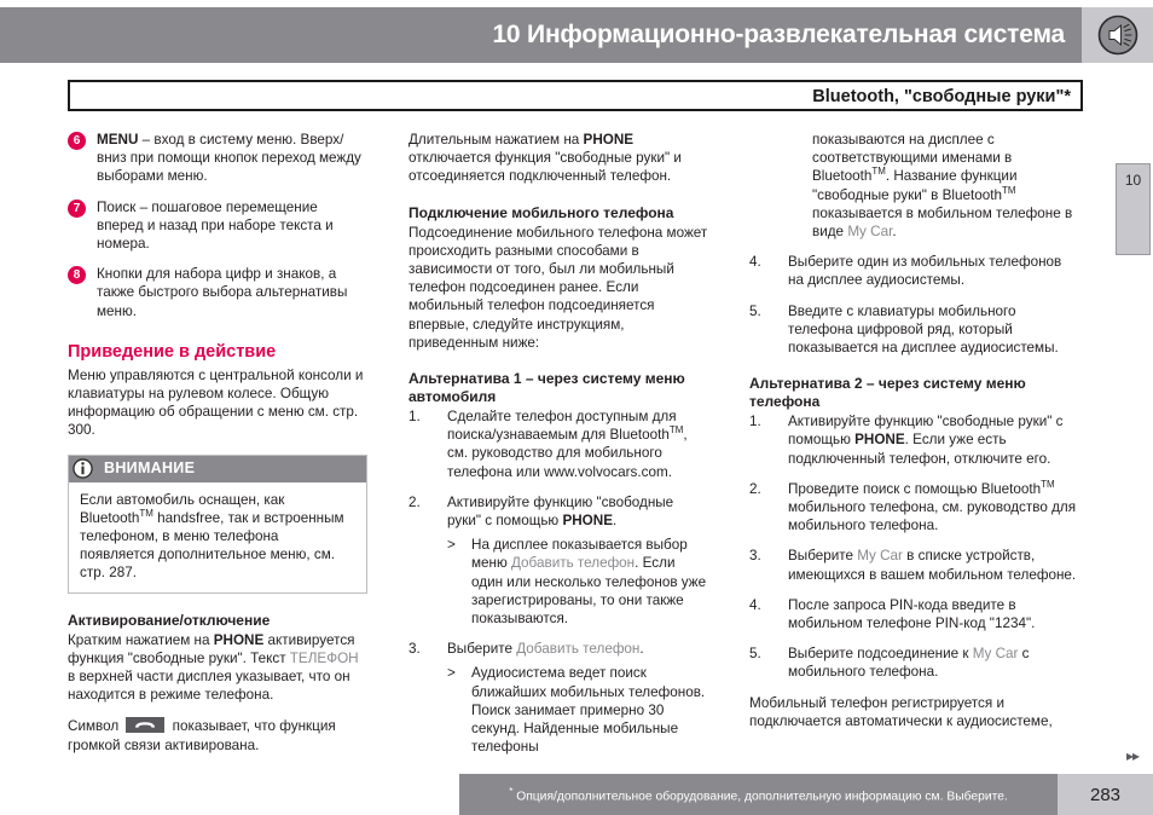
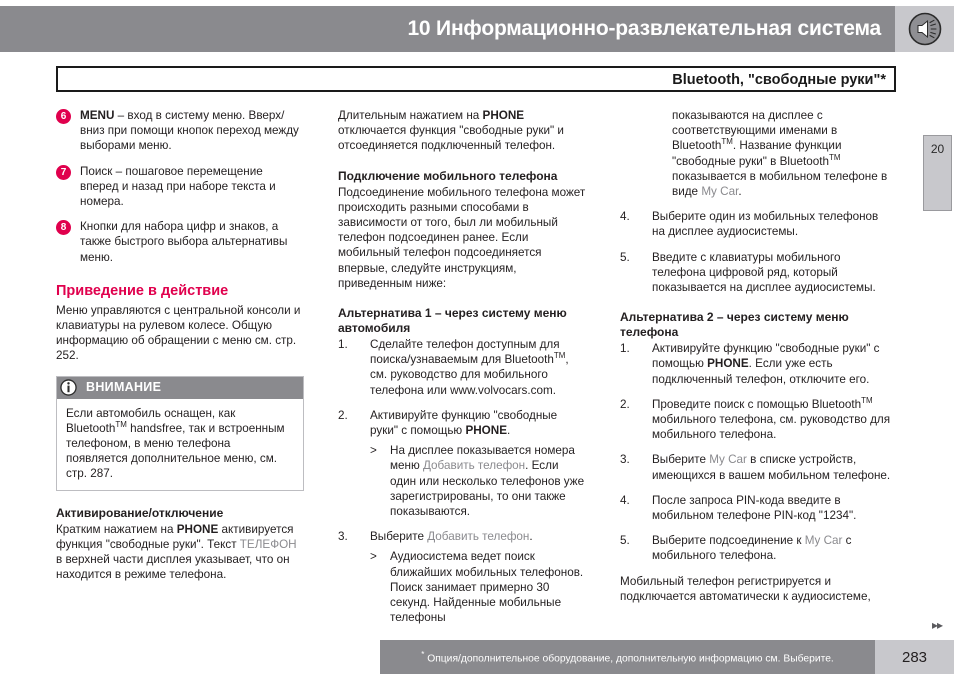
  10 Информационно-развлекательная система
  Bluetooth, "свободные руки"*
- 10
+ 20
  6
  MENU – вход в систему меню. Вверх/вниз при помощи кнопок переход между выборами меню.
  7
  Поиск – пошаговое перемещение вперед и назад при наборе текста и номера.
  8
  Кнопки для набора цифр и знаков, а также быстрого выбора альтернативы меню.
  Приведение в действие
- Меню управляются с центральной консоли и клавиатуры на рулевом колесе. Общую информацию об обращении с меню см. стр. 300.
+ Меню управляются с центральной консоли и клавиатуры на рулевом колесе. Общую информацию об обращении с меню см. стр. 252.
  ВНИМАНИЕ
  Если автомобиль оснащен, как BluetoothTM handsfree, так и встроенным телефоном, в меню телефона появляется дополнительное меню, см. стр. 287.
  Активирование/отключение
  Кратким нажатием на PHONE активируется функция "свободные руки". Текст ТЕЛЕФОН в верхней части дисплея указывает, что он находится в режиме телефона.
- Символ показывает, что функция громкой связи активирована.
  Длительным нажатием на PHONE отключается функция "свободные руки" и отсоединяется подключенный телефон.
  Подключение мобильного телефона
  Подсоединение мобильного телефона может происходить разными способами в зависимости от того, был ли мобильный телефон подсоединен ранее. Если мобильный телефон подсоединяется впервые, следуйте инструкциям, приведенным ниже:
  Альтернатива 1 – через систему меню автомобиля
  1.
  Сделайте телефон доступным для поиска/узнаваемым для BluetoothTM, см. руководство для мобильного телефона или www.volvocars.com.
  2.
  Активируйте функцию "свободные руки" с помощью PHONE.
  >
- На дисплее показывается выбор меню Добавить телефон. Если один или несколько телефонов уже зарегистрированы, то они также показываются.
+ На дисплее показывается номера меню Добавить телефон. Если один или несколько телефонов уже зарегистрированы, то они также показываются.
  3.
  Выберите Добавить телефон.
  >
  Аудиосистема ведет поиск ближайших мобильных телефонов. Поиск занимает примерно 30 секунд. Найденные мобильные телефоны
  показываются на дисплее с соответствующими именами в BluetoothTM. Название функции "свободные руки" в BluetoothTM показывается в мобильном телефоне в виде My Car.
  4.
  Выберите один из мобильных телефонов на дисплее аудиосистемы.
  5.
  Введите с клавиатуры мобильного телефона цифровой ряд, который показывается на дисплее аудиосистемы.
  Альтернатива 2 – через систему меню телефона
  1.
  Активируйте функцию "свободные руки" с помощью PHONE. Если уже есть подключенный телефон, отключите его.
  2.
  Проведите поиск с помощью BluetoothTM мобильного телефона, см. руководство для мобильного телефона.
  3.
  Выберите My Car в списке устройств, имеющихся в вашем мобильном телефоне.
  4.
  После запроса PIN-кода введите в мобильном телефоне PIN-код "1234".
  5.
  Выберите подсоединение к My Car с мобильного телефона.
  Мобильный телефон регистрируется и подключается автоматически к аудиосистеме,
  ▸▸
  * Опция/дополнительное оборудование, дополнительную информацию см. Выберите.
  283
